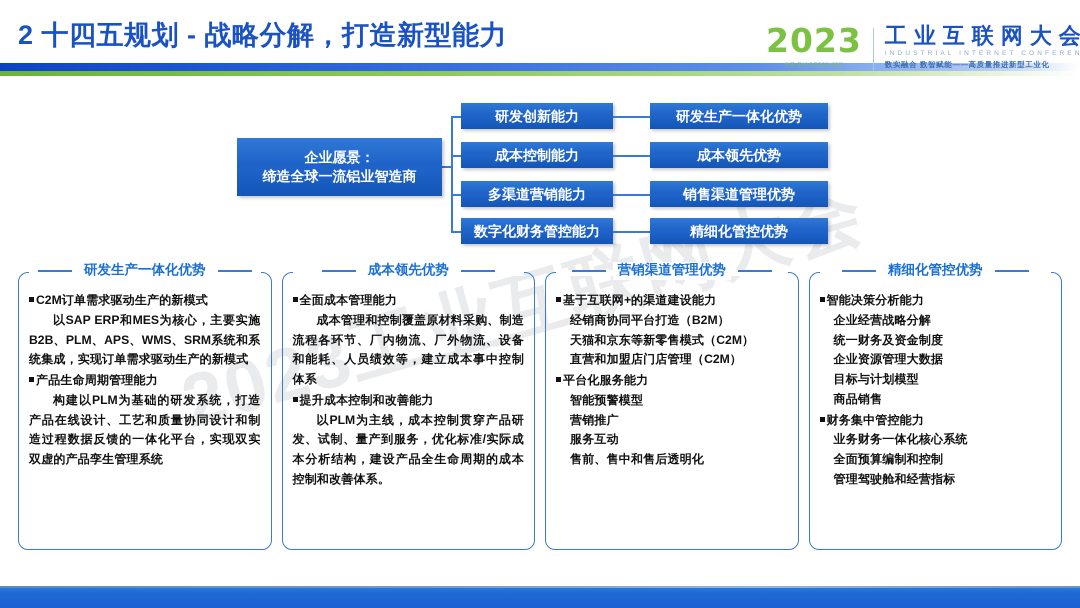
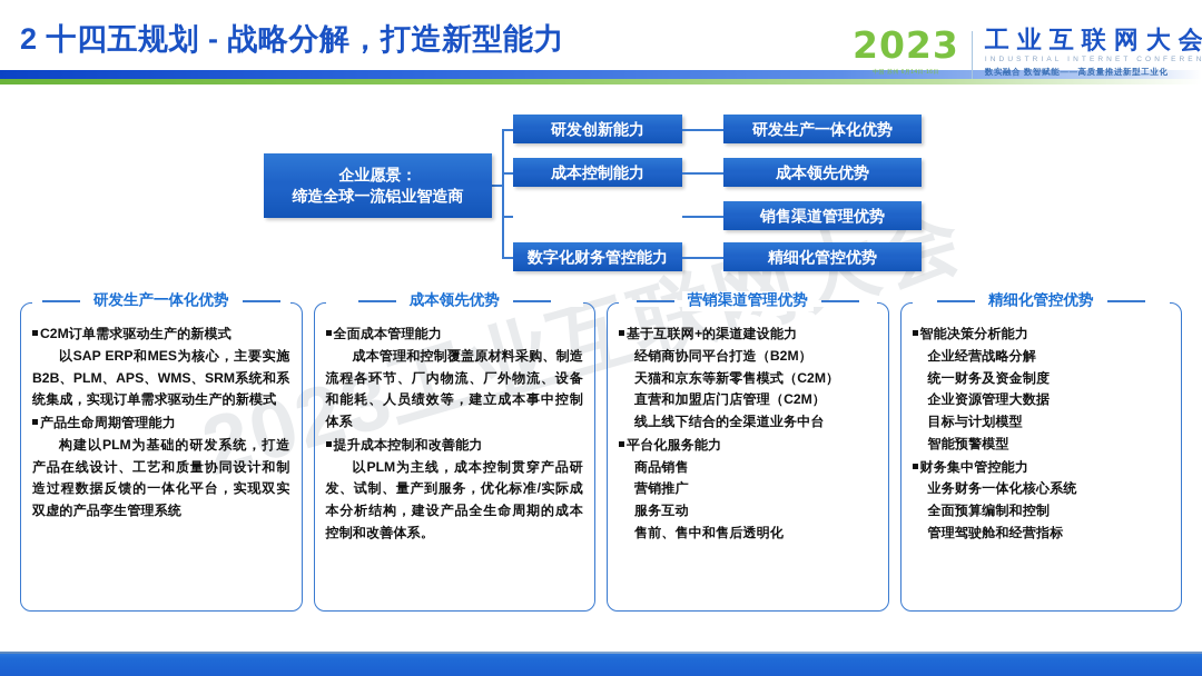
  2 十四五规划 - 战略分解，打造新型能力
  2023
  工业互联网大会
  数实融合 数智赋能——高质量推进新型工业化
  企业愿景：
  缔造全球一流铝业智造商
  研发创新能力
  成本控制能力
- 多渠道营销能力
  数字化财务管控能力
  研发生产一体化优势
  成本领先优势
  销售渠道管理优势
  精细化管控优势
  研发生产一体化优势
  C2M订单需求驱动生产的新模式
  以SAP ERP和MES为核心，主要实施B2B、PLM、APS、WMS、SRM系统和系统集成，实现订单需求驱动生产的新模式
  产品生命周期管理能力
  构建以PLM为基础的研发系统，打造产品在线设计、工艺和质量协同设计和制造过程数据反馈的一体化平台，实现双实双虚的产品孪生管理系统
  成本领先优势
  全面成本管理能力
  成本管理和控制覆盖原材料采购、制造流程各环节、厂内物流、厂外物流、设备和能耗、人员绩效等，建立成本事中控制体系
  提升成本控制和改善能力
  以PLM为主线，成本控制贯穿产品研发、试制、量产到服务，优化标准/实际成本分析结构，建设产品全生命周期的成本控制和改善体系。
  营销渠道管理优势
  基于互联网+的渠道建设能力
  经销商协同平台打造（B2M）
  天猫和京东等新零售模式（C2M）
  直营和加盟店门店管理（C2M）
+ 线上线下结合的全渠道业务中台
  平台化服务能力
- 智能预警模型
+ 商品销售
  营销推广
  服务互动
  售前、售中和售后透明化
  精细化管控优势
  智能决策分析能力
  企业经营战略分解
  统一财务及资金制度
  企业资源管理大数据
  目标与计划模型
- 商品销售
+ 智能预警模型
  财务集中管控能力
  业务财务一体化核心系统
  全面预算编制和控制
  管理驾驶舱和经营指标
